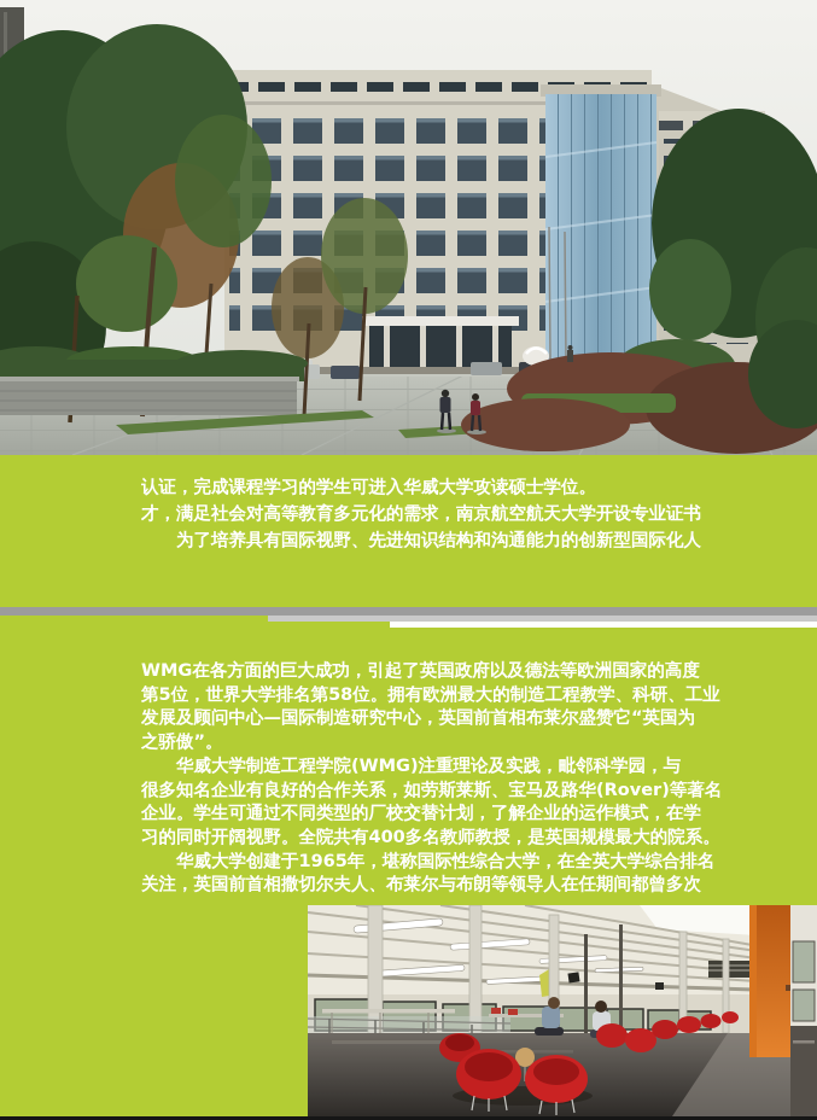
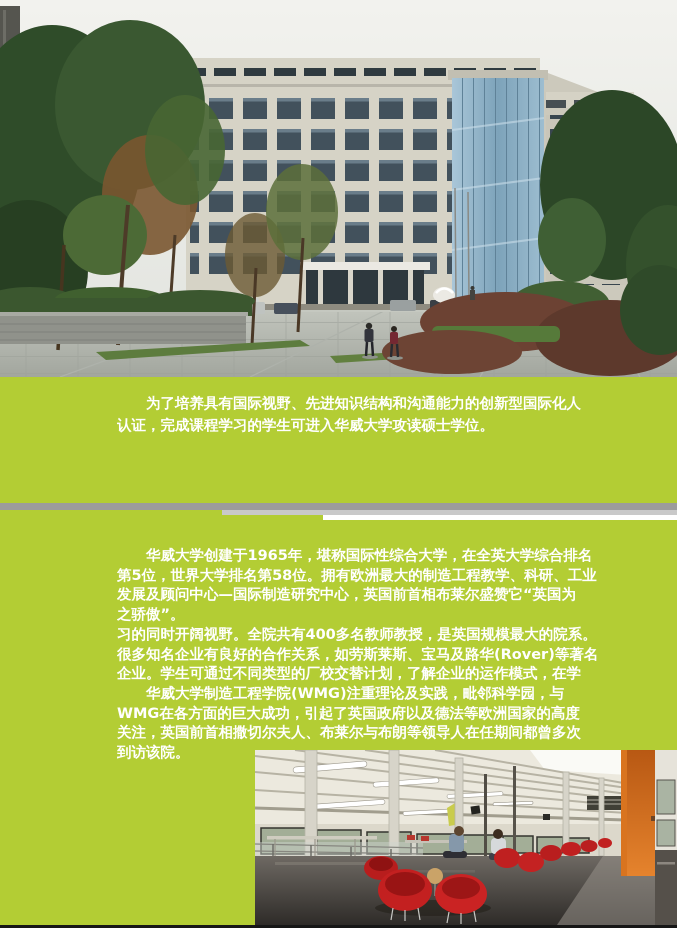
- 认证，完成课程学习的学生可进入华威大学攻读硕士学位。
+ 为了培养具有国际视野、先进知识结构和沟通能力的创新型国际化人
- 才，满足社会对高等教育多元化的需求，南京航空航天大学开设专业证书
- 为了培养具有国际视野、先进知识结构和沟通能力的创新型国际化人
+ 认证，完成课程学习的学生可进入华威大学攻读硕士学位。
- WMG在各方面的巨大成功，引起了英国政府以及德法等欧洲国家的高度
+ 华威大学创建于1965年，堪称国际性综合大学，在全英大学综合排名
  第5位，世界大学排名第58位。拥有欧洲最大的制造工程教学、科研、工业
  发展及顾问中心—国际制造研究中心，英国前首相布莱尔盛赞它“英国为
  之骄傲”。
- 华威大学制造工程学院(WMG)注重理论及实践，毗邻科学园，与
+ 习的同时开阔视野。全院共有400多名教师教授，是英国规模最大的院系。
  很多知名企业有良好的合作关系，如劳斯莱斯、宝马及路华(Rover)等著名
  企业。学生可通过不同类型的厂校交替计划，了解企业的运作模式，在学
- 习的同时开阔视野。全院共有400多名教师教授，是英国规模最大的院系。
+ 华威大学制造工程学院(WMG)注重理论及实践，毗邻科学园，与
- 华威大学创建于1965年，堪称国际性综合大学，在全英大学综合排名
+ WMG在各方面的巨大成功，引起了英国政府以及德法等欧洲国家的高度
  关注，英国前首相撒切尔夫人、布莱尔与布朗等领导人在任期间都曾多次
+ 到访该院。
